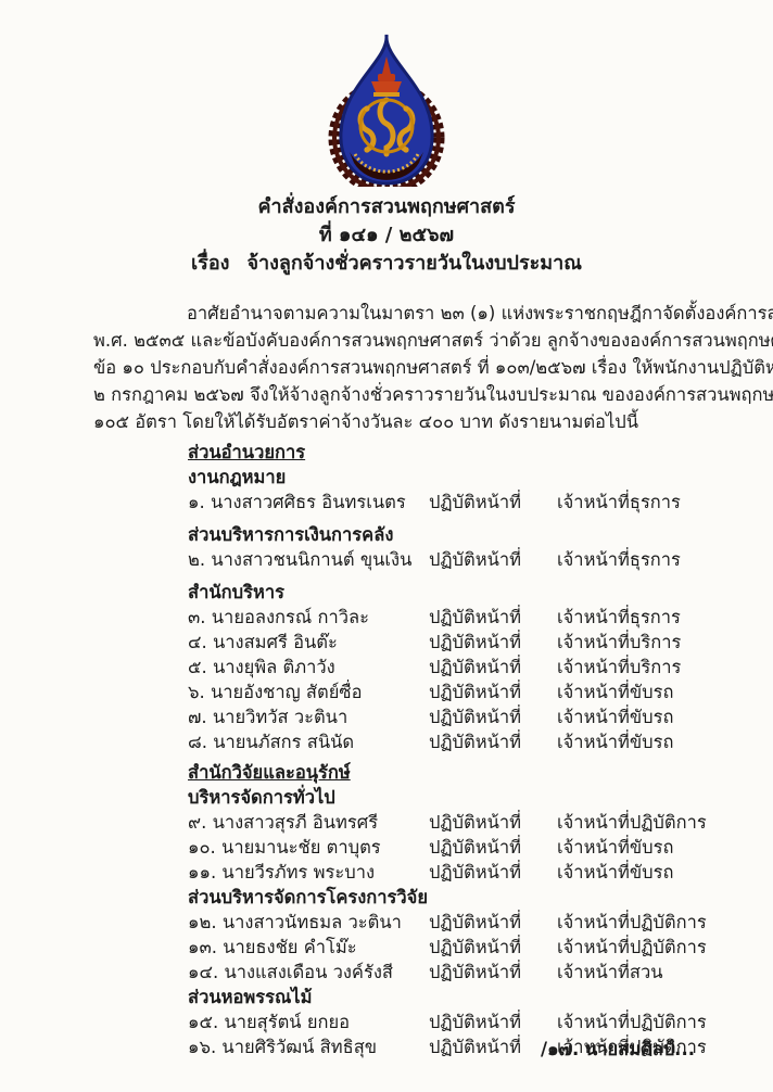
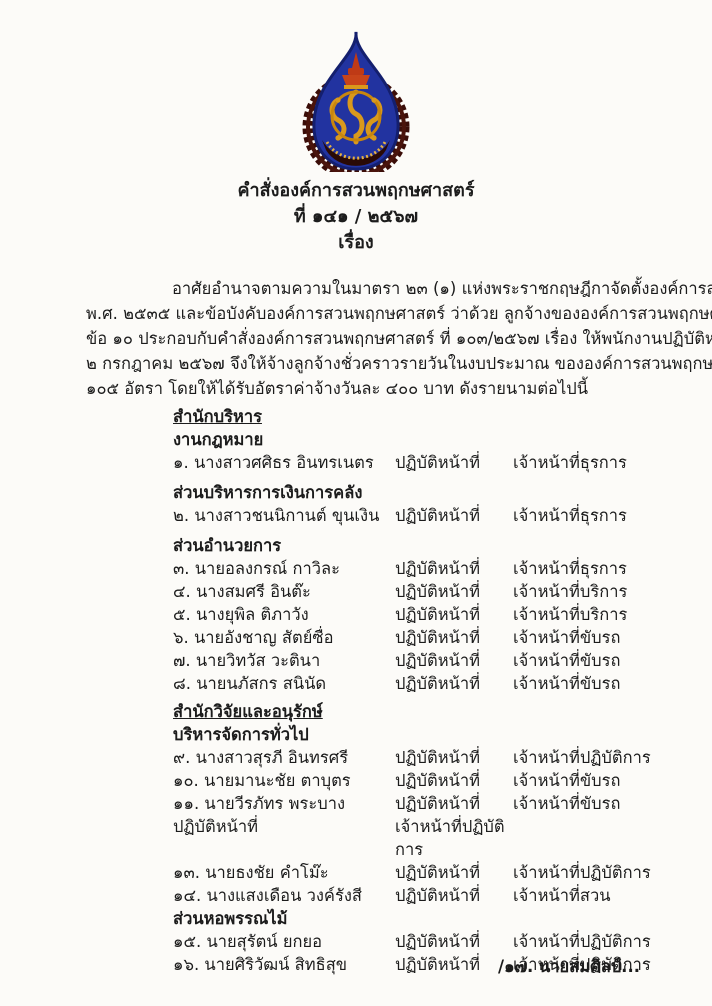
  คำสั่งองค์การสวนพฤกษศาสตร์
  ที่ ๑๔๑ / ๒๕๖๗
  เรื่อง
- จ้างลูกจ้างชั่วคราวรายวันในงบประมาณ
  อาศัยอำนาจตามความในมาตรา ๒๓ (๑) แห่งพระราชกฤษฎีกาจัดตั้งองค์การ
  พ.ศ. ๒๕๓๕ และข้อบังคับองค์การสวนพฤกษศาสตร์ ว่าด้วย ลูกจ้างขององค์การสวนพฤกษ
  ข้อ ๑๐ ประกอบกับคำสั่งองค์การสวนพฤกษศาสตร์ ที่ ๑๐๓/๒๕๖๗ เรื่อง ให้พนักงานปฏิบัติห
  ๒ กรกฎาคม ๒๕๖๗ จึงให้จ้างลูกจ้างชั่วคราวรายวันในงบประมาณ ขององค์การสวนพฤกษ
  ๑๐๕ อัตรา โดยให้ได้รับอัตราค่าจ้างวันละ ๔๐๐ บาท ดังรายนามต่อไปนี้
- ส่วนอำนวยการ
+ สำนักบริหาร
  งานกฎหมาย
  ๑. นางสาวศศิธร อินทรเนตร
  ปฏิบัติหน้าที่
  เจ้าหน้าที่ธุรการ
  ส่วนบริหารการเงินการคลัง
  ๒. นางสาวชนนิกานต์ ขุนเงิน
  ปฏิบัติหน้าที่
  เจ้าหน้าที่ธุรการ
- สำนักบริหาร
+ ส่วนอำนวยการ
  ๓. นายอลงกรณ์ กาวิละ
  ปฏิบัติหน้าที่
  เจ้าหน้าที่ธุรการ
  ๔. นางสมศรี อินต๊ะ
  ปฏิบัติหน้าที่
  เจ้าหน้าที่บริการ
  ๕. นางยุพิล ติภาวัง
  ปฏิบัติหน้าที่
  เจ้าหน้าที่บริการ
  ๖. นายอังชาญ สัตย์ซื่อ
  ปฏิบัติหน้าที่
  เจ้าหน้าที่ขับรถ
  ๗. นายวิทวัส วะตินา
  ปฏิบัติหน้าที่
  เจ้าหน้าที่ขับรถ
  ๘. นายนภัสกร สนินัด
  ปฏิบัติหน้าที่
  เจ้าหน้าที่ขับรถ
  สำนักวิจัยและอนุรักษ์
  บริหารจัดการทั่วไป
  ๙. นางสาวสุรภี อินทรศรี
  ปฏิบัติหน้าที่
  เจ้าหน้าที่ปฏิบัติการ
  ๑๐. นายมานะชัย ตาบุตร
  ปฏิบัติหน้าที่
  เจ้าหน้าที่ขับรถ
  ๑๑. นายวีรภัทร พระบาง
  ปฏิบัติหน้าที่
  เจ้าหน้าที่ขับรถ
- ส่วนบริหารจัดการโครงการวิจัย
- ๑๒. นางสาวนัทธมล วะตินา
  ปฏิบัติหน้าที่
  เจ้าหน้าที่ปฏิบัติการ
  ๑๓. นายธงชัย คำโม๊ะ
  ปฏิบัติหน้าที่
  เจ้าหน้าที่ปฏิบัติการ
  ๑๔. นางแสงเดือน วงค์รังสี
  ปฏิบัติหน้าที่
  เจ้าหน้าที่สวน
  ส่วนหอพรรณไม้
  ๑๕. นายสุรัตน์ ยกยอ
  ปฏิบัติหน้าที่
  เจ้าหน้าที่ปฏิบัติการ
  ๑๖. นายศิริวัฒน์ สิทธิสุข
  ปฏิบัติหน้าที่
  เจ้าหน้าที่ปฏิบัติการ
  /๑๗. นายสมศิลป์...
